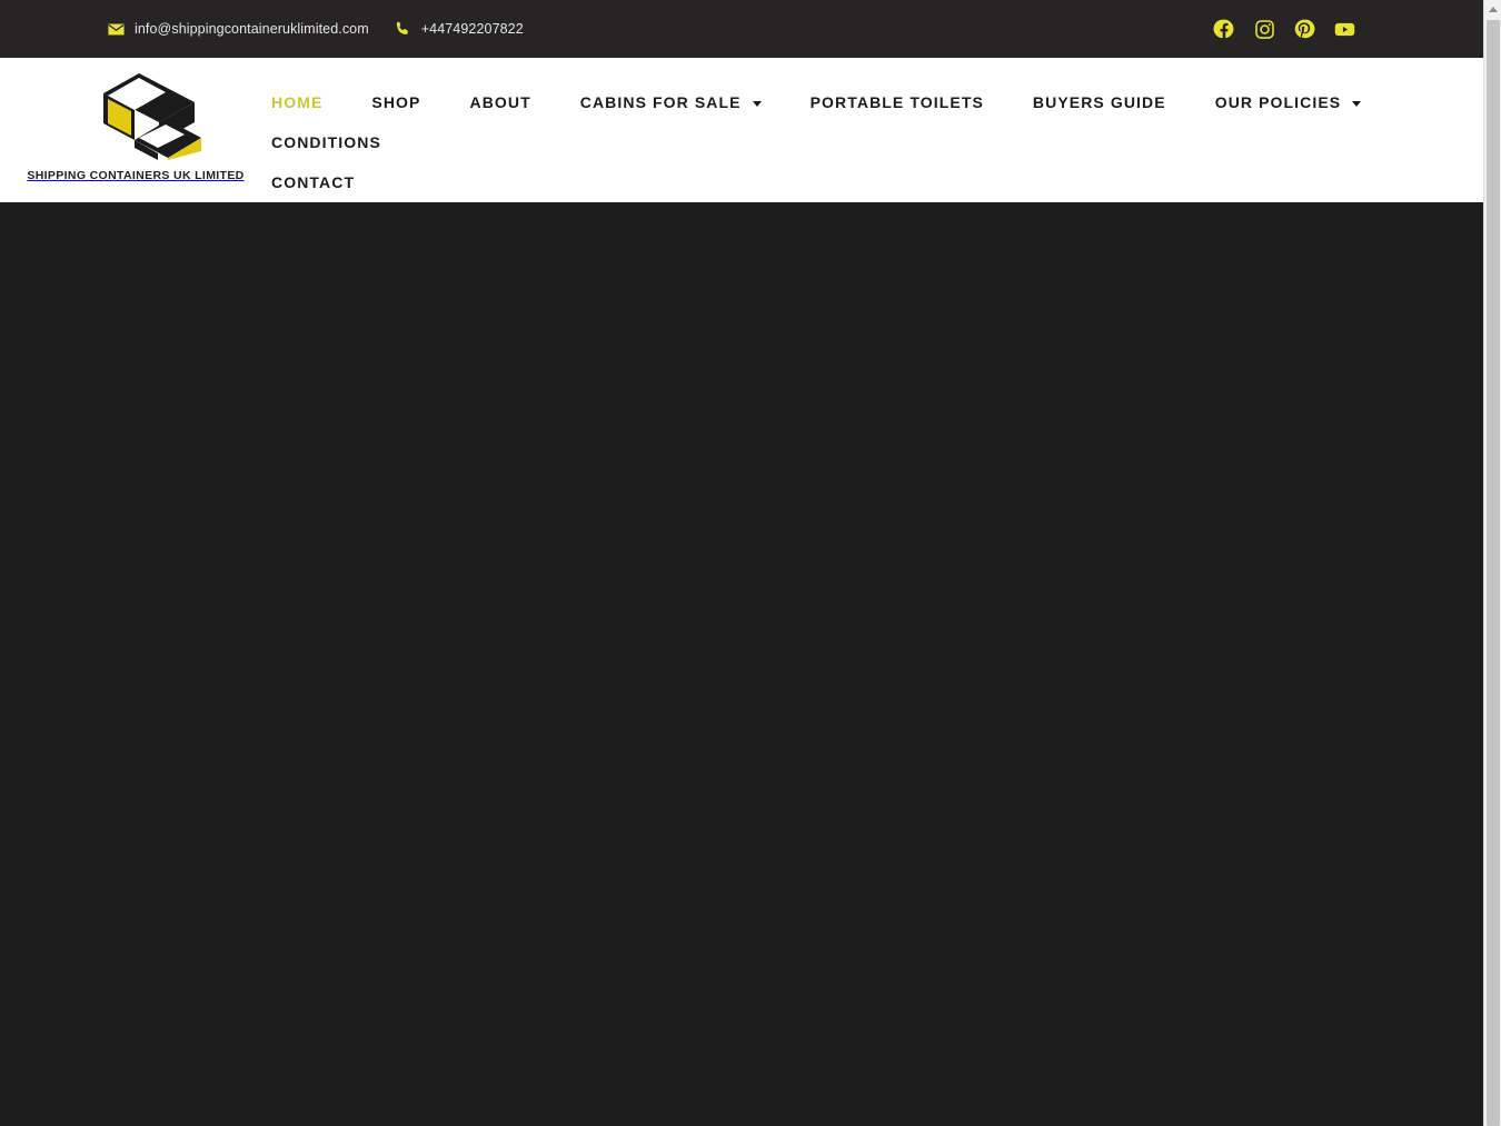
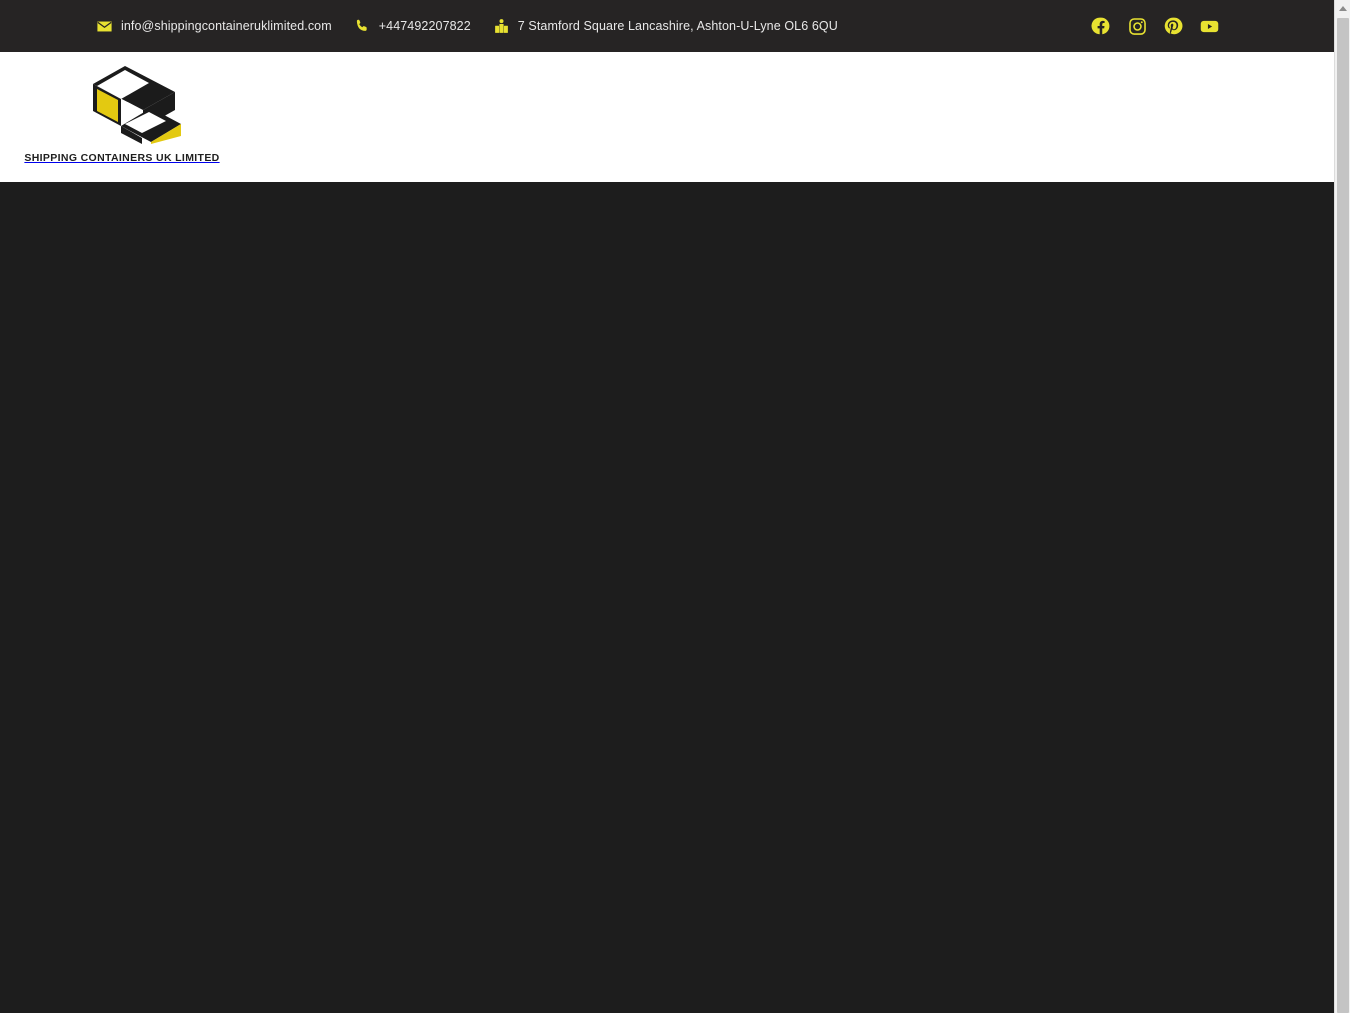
  info@shippingcontaineruklimited.com
  +447492207822
+ 7 Stamford Square Lancashire, Ashton-U-Lyne OL6 6QU
  SHIPPING CONTAINERS UK LIMITED
- HOME
- SHOP
- ABOUT
- CABINS FOR SALE
- PORTABLE TOILETS
- BUYERS GUIDE
- OUR POLICIES
- CONDITIONS
- CONTACT
